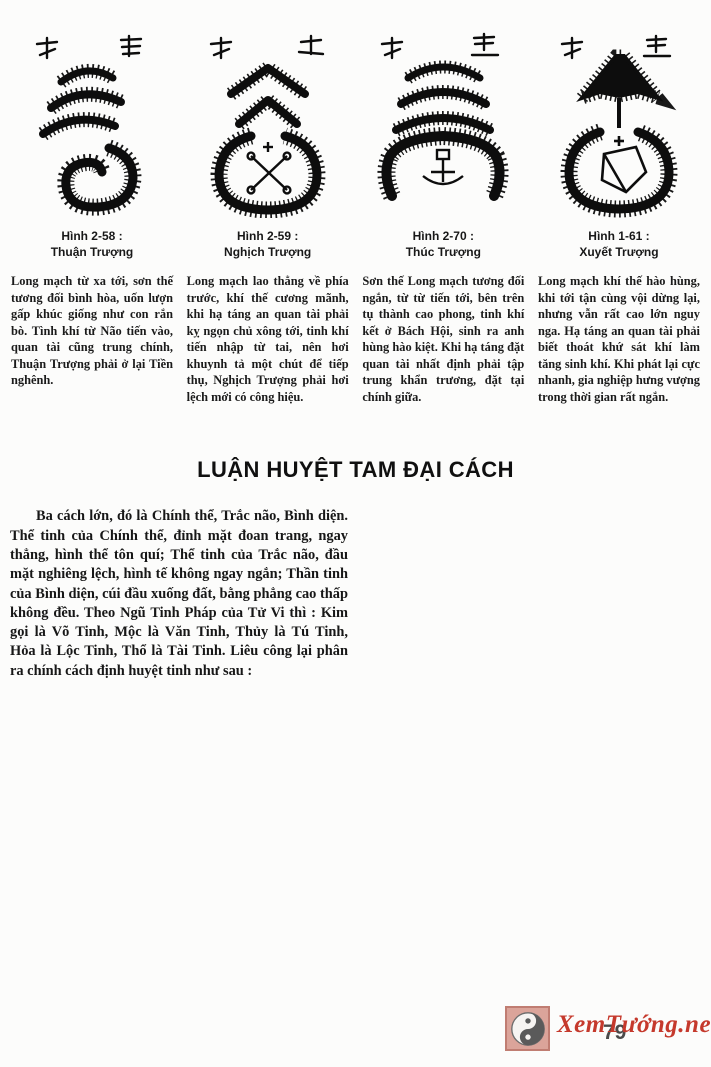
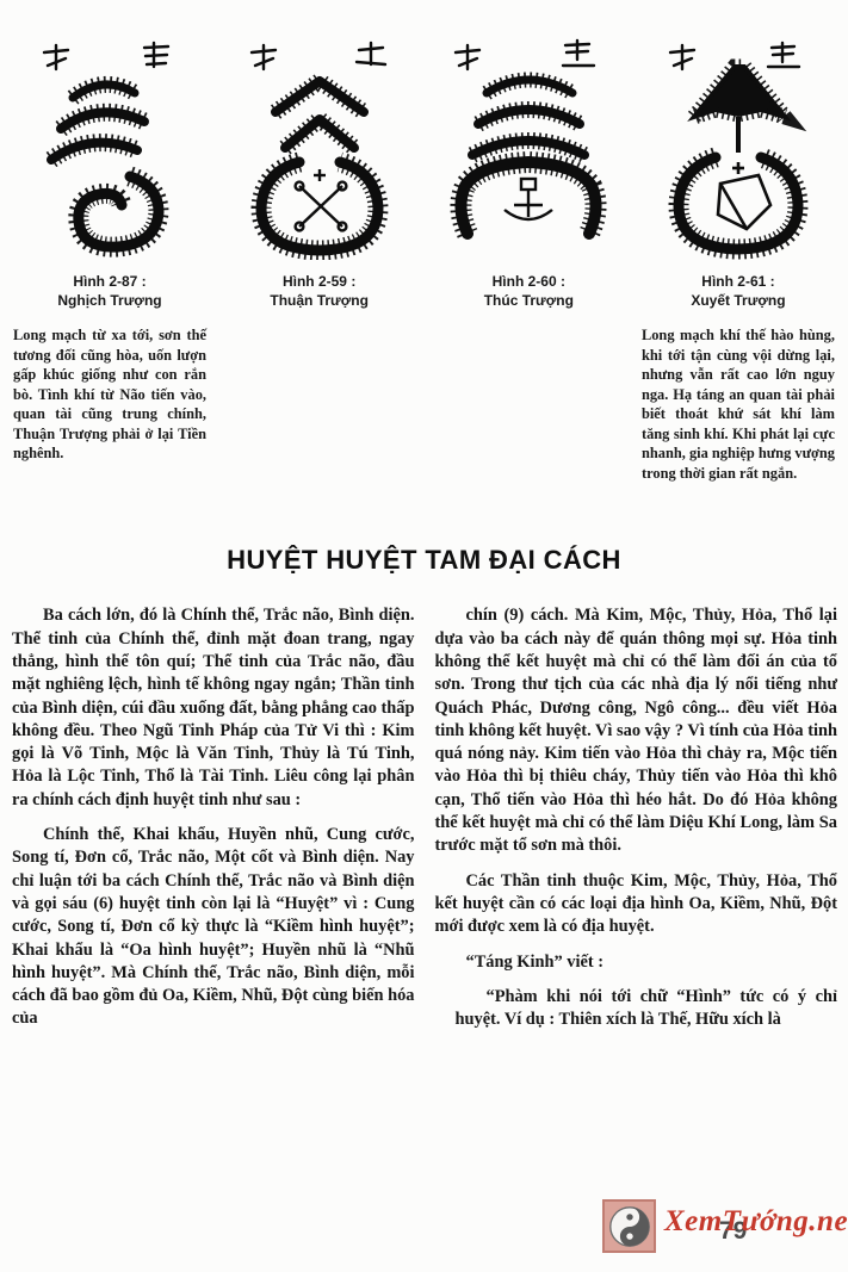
- Hình 2-58 :
+ Hình 2-87 :
- Thuận Trượng
+ Nghịch Trượng
- Long mạch từ xa tới, sơn thế tương đối bình hòa, uốn lượn gấp khúc giống như con rắn bò. Tình khí từ Não tiến vào, quan tài cũng trung chính, Thuận Trượng phải ở lại Tiền nghênh.
+ Long mạch từ xa tới, sơn thế tương đối cũng hòa, uốn lượn gấp khúc giống như con rắn bò. Tình khí từ Não tiến vào, quan tài cũng trung chính, Thuận Trượng phải ở lại Tiền nghênh.
  Hình 2-59 :
- Nghịch Trượng
+ Thuận Trượng
- Long mạch lao thẳng về phía trước, khí thế cương mãnh, khi hạ táng an quan tài phải kỵ ngọn chủ xông tới, tinh khí tiến nhập từ tai, nên hơi khuynh tả một chút để tiếp thụ, Nghịch Trượng phải hơi lệch mới có công hiệu.
- Hình 2-70 :
+ Hình 2-60 :
  Thúc Trượng
- Sơn thế Long mạch tương đối ngắn, từ từ tiến tới, bên trên tụ thành cao phong, tinh khí kết ở Bách Hội, sinh ra anh hùng hào kiệt. Khi hạ táng đặt quan tài nhất định phải tập trung khẩn trương, đặt tại chính giữa.
- Hình 1-61 :
+ Hình 2-61 :
  Xuyết Trượng
  Long mạch khí thế hào hùng, khi tới tận cùng vội dừng lại, nhưng vẫn rất cao lớn nguy nga. Hạ táng an quan tài phải biết thoát khứ sát khí làm tăng sinh khí. Khi phát lại cực nhanh, gia nghiệp hưng vượng trong thời gian rất ngắn.
- LUẬN HUYỆT TAM ĐẠI CÁCH
+ HUYỆT HUYỆT TAM ĐẠI CÁCH
  Ba cách lớn, đó là Chính thể, Trắc não, Bình diện. Thể tinh của Chính thể, đỉnh mặt đoan trang, ngay thẳng, hình thể tôn quí; Thể tinh của Trắc não, đầu mặt nghiêng lệch, hình tế không ngay ngắn; Thần tinh của Bình diện, cúi đầu xuống đất, bằng phẳng cao thấp không đều. Theo Ngũ Tinh Pháp của Tử Vi thì : Kim gọi là Võ Tinh, Mộc là Văn Tinh, Thủy là Tú Tinh, Hỏa là Lộc Tinh, Thổ là Tài Tinh. Liêu công lại phân ra chính cách định huyệt tinh như sau :
+ Chính thể, Khai khẩu, Huyền nhũ, Cung cước, Song tí, Đơn cổ, Trắc não, Một cốt và Bình diện. Nay chỉ luận tới ba cách Chính thể, Trắc não và Bình diện và gọi sáu (6) huyệt tinh còn lại là “Huyệt” vì : Cung cước, Song tí, Đơn cổ kỳ thực là “Kiềm hình huyệt”; Khai khẩu là “Oa hình huyệt”; Huyền nhũ là “Nhũ hình huyệt”. Mà Chính thể, Trắc não, Bình diện, mỗi cách đã bao gồm đủ Oa, Kiềm, Nhũ, Đột cùng biến hóa của
+ chín (9) cách. Mà Kim, Mộc, Thủy, Hỏa, Thổ lại dựa vào ba cách này để quán thông mọi sự. Hỏa tinh không thể kết huyệt mà chỉ có thể làm đối án của tổ sơn. Trong thư tịch của các nhà địa lý nổi tiếng như Quách Phác, Dương công, Ngô công... đều viết Hỏa tinh không kết huyệt. Vì sao vậy ? Vì tính của Hỏa tinh quá nóng nảy. Kim tiến vào Hỏa thì chảy ra, Mộc tiến vào Hỏa thì bị thiêu cháy, Thủy tiến vào Hỏa thì khô cạn, Thổ tiến vào Hỏa thì héo hắt. Do đó Hỏa không thể kết huyệt mà chỉ có thể làm Diệu Khí Long, làm Sa trước mặt tổ sơn mà thôi.
+ Các Thần tinh thuộc Kim, Mộc, Thủy, Hỏa, Thổ kết huyệt cần có các loại địa hình Oa, Kiềm, Nhũ, Đột mới được xem là có địa huyệt.
+ “Táng Kinh” viết :
+ “Phàm khi nói tới chữ “Hình” tức có ý chỉ huyệt. Ví dụ : Thiên xích là Thế, Hữu xích là
  79
  XemTướng.ne
